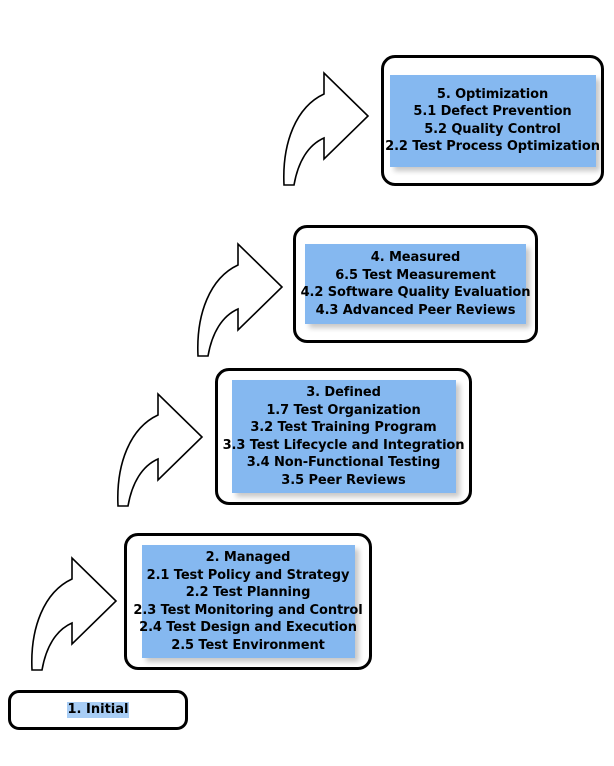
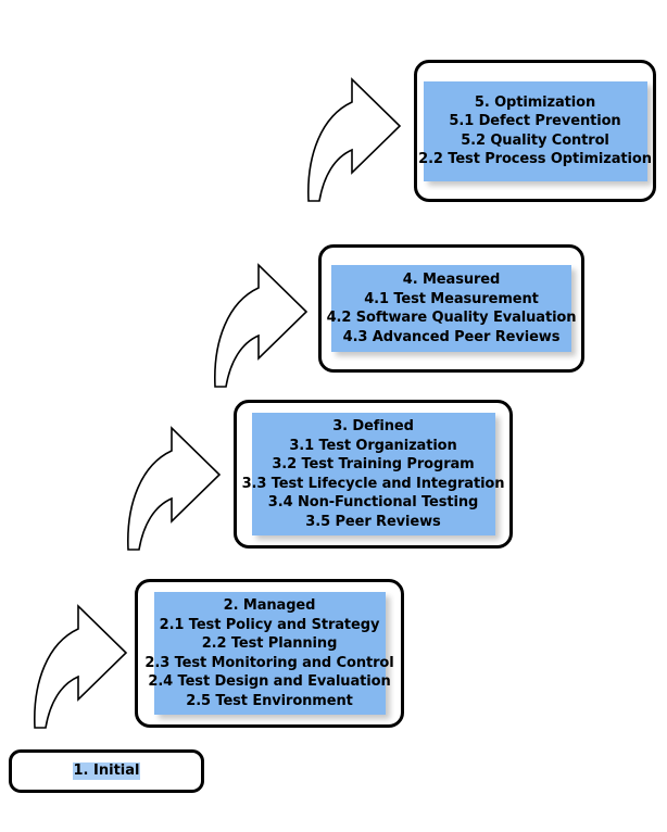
  5. Optimization
  5.1 Defect Prevention
  5.2 Quality Control
  2.2 Test Process Optimization
  4. Measured
- 6.5 Test Measurement
+ 4.1 Test Measurement
  4.2 Software Quality Evaluation
  4.3 Advanced Peer Reviews
  3. Defined
- 1.7 Test Organization
+ 3.1 Test Organization
  3.2 Test Training Program
  3.3 Test Lifecycle and Integration
  3.4 Non-Functional Testing
  3.5 Peer Reviews
  2. Managed
  2.1 Test Policy and Strategy
  2.2 Test Planning
  2.3 Test Monitoring and Control
- 2.4 Test Design and Execution
+ 2.4 Test Design and Evaluation
  2.5 Test Environment
  1. Initial
